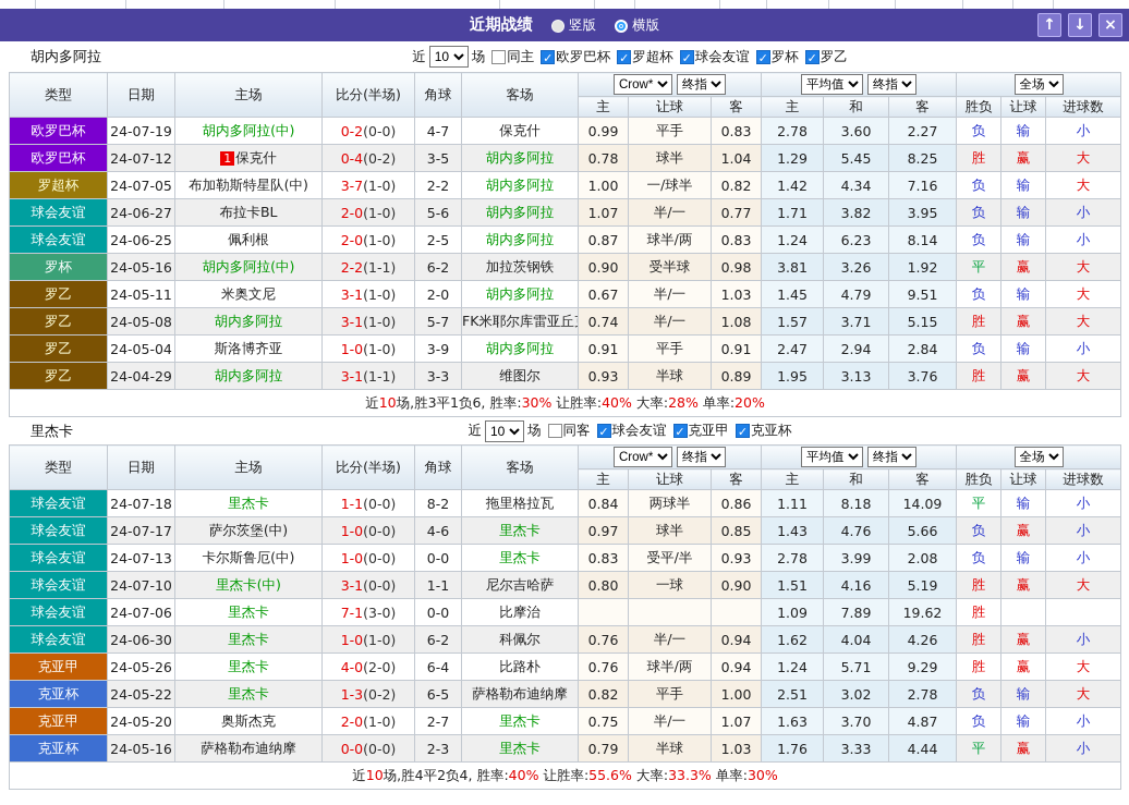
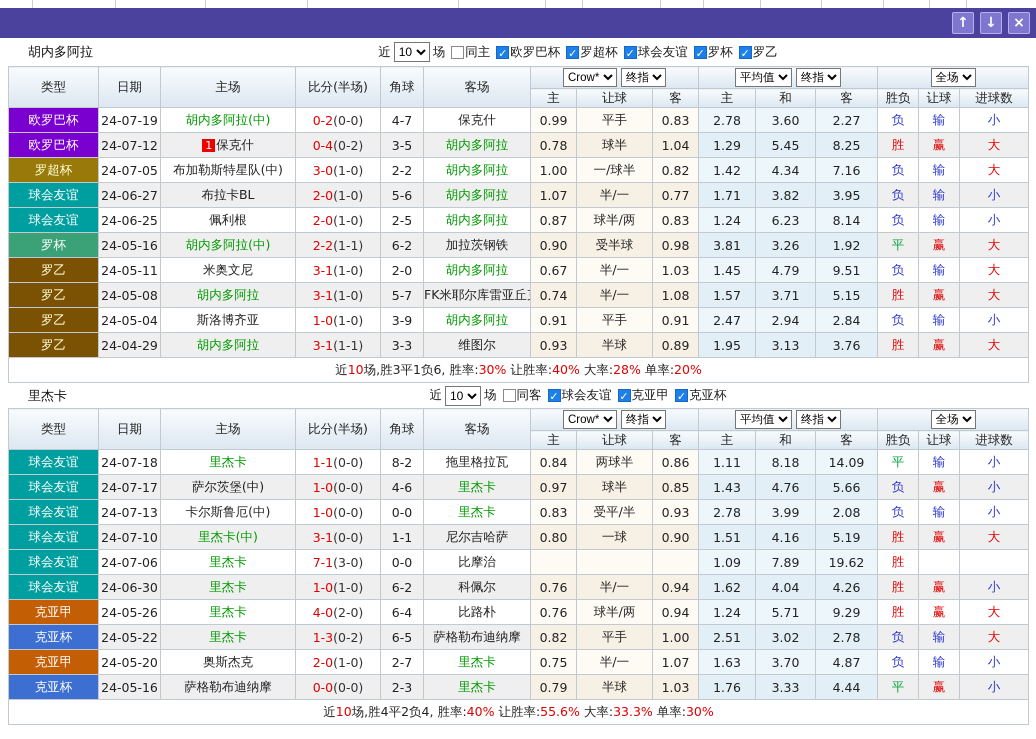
- 近期战绩 竖版 横版
  ↑
  ↓
  ×
  胡内多阿拉
  近
  10
  场
  同主
  ✓
  欧罗巴杯
  ✓
  罗超杯
  ✓
  球会友谊
  ✓
  罗杯
  ✓
  罗乙
  类型	日期	主场	比分(半场)	角球	客场	Crow* 终指	平均值 终指	全场
  主	让球	客	主	和	客	胜负	让球	进球数
  欧罗巴杯	24-07-19	胡内多阿拉(中)	0-2(0-0)	4-7	保克什	0.99	平手	0.83	2.78	3.60	2.27	负	输	小
  欧罗巴杯	24-07-12	1 保克什	0-4(0-2)	3-5	胡内多阿拉	0.78	球半	1.04	1.29	5.45	8.25	胜	赢	大
- 罗超杯	24-07-05	布加勒斯特星队(中)	3-7(1-0)	2-2	胡内多阿拉	1.00	一/球半	0.82	1.42	4.34	7.16	负	输	大
+ 罗超杯	24-07-05	布加勒斯特星队(中)	3-0(1-0)	2-2	胡内多阿拉	1.00	一/球半	0.82	1.42	4.34	7.16	负	输	大
  球会友谊	24-06-27	布拉卡BL	2-0(1-0)	5-6	胡内多阿拉	1.07	半/一	0.77	1.71	3.82	3.95	负	输	小
  球会友谊	24-06-25	佩利根	2-0(1-0)	2-5	胡内多阿拉	0.87	球半/两	0.83	1.24	6.23	8.14	负	输	小
  罗杯	24-05-16	胡内多阿拉(中)	2-2(1-1)	6-2	加拉茨钢铁	0.90	受半球	0.98	3.81	3.26	1.92	平	赢	大
  罗乙	24-05-11	米奥文尼	3-1(1-0)	2-0	胡内多阿拉	0.67	半/一	1.03	1.45	4.79	9.51	负	输	大
  罗乙	24-05-08	胡内多阿拉	3-1(1-0)	5-7	FK米耶尔库雷亚丘	0.74	半/一	1.08	1.57	3.71	5.15	胜	赢	大
  罗乙	24-05-04	斯洛博齐亚	1-0(1-0)	3-9	胡内多阿拉	0.91	平手	0.91	2.47	2.94	2.84	负	输	小
  罗乙	24-04-29	胡内多阿拉	3-1(1-1)	3-3	维图尔	0.93	半球	0.89	1.95	3.13	3.76	胜	赢	大
  近10场,胜3平1负6, 胜率:30% 让胜率:40% 大率:28% 单率:20%
  里杰卡
  近
  10
  场
  同客
  ✓
  球会友谊
  ✓
  克亚甲
  ✓
  克亚杯
  类型	日期	主场	比分(半场)	角球	客场	Crow* 终指	平均值 终指	全场
  主	让球	客	主	和	客	胜负	让球	进球数
  球会友谊	24-07-18	里杰卡	1-1(0-0)	8-2	拖里格拉瓦	0.84	两球半	0.86	1.11	8.18	14.09	平	输	小
  球会友谊	24-07-17	萨尔茨堡(中)	1-0(0-0)	4-6	里杰卡	0.97	球半	0.85	1.43	4.76	5.66	负	赢	小
  球会友谊	24-07-13	卡尔斯鲁厄(中)	1-0(0-0)	0-0	里杰卡	0.83	受平/半	0.93	2.78	3.99	2.08	负	输	小
  球会友谊	24-07-10	里杰卡(中)	3-1(0-0)	1-1	尼尔吉哈萨	0.80	一球	0.90	1.51	4.16	5.19	胜	赢	大
  球会友谊	24-07-06	里杰卡	7-1(3-0)	0-0	比摩治				1.09	7.89	19.62	胜
  球会友谊	24-06-30	里杰卡	1-0(1-0)	6-2	科佩尔	0.76	半/一	0.94	1.62	4.04	4.26	胜	赢	小
  克亚甲	24-05-26	里杰卡	4-0(2-0)	6-4	比路朴	0.76	球半/两	0.94	1.24	5.71	9.29	胜	赢	大
  克亚杯	24-05-22	里杰卡	1-3(0-2)	6-5	萨格勒布迪纳摩	0.82	平手	1.00	2.51	3.02	2.78	负	输	大
  克亚甲	24-05-20	奥斯杰克	2-0(1-0)	2-7	里杰卡	0.75	半/一	1.07	1.63	3.70	4.87	负	输	小
  克亚杯	24-05-16	萨格勒布迪纳摩	0-0(0-0)	2-3	里杰卡	0.79	半球	1.03	1.76	3.33	4.44	平	赢	小
  近10场,胜4平2负4, 胜率:40% 让胜率:55.6% 大率:33.3% 单率:30%
